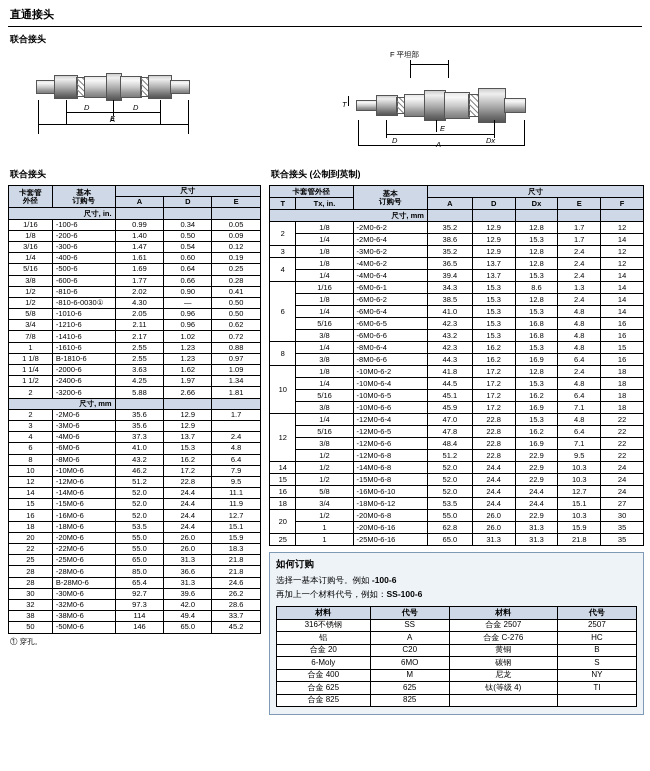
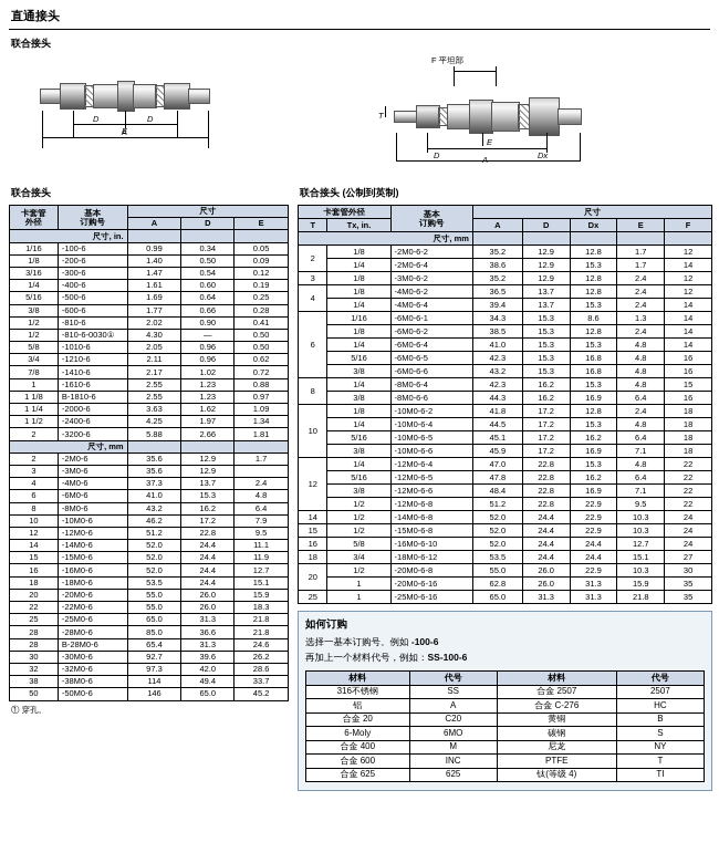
  直通接头
  联合接头
  D
  E
  D
  A
  F 平坦部
  T
  Dx
  D
  E
  A
  联合接头
  卡套管外径	基本订购号	尺寸
  A	D	E
  尺寸, in.
  1/16	-100-6	0.99	0.34	0.05
  1/8	-200-6	1.40	0.50	0.09
  3/16	-300-6	1.47	0.54	0.12
  1/4	-400-6	1.61	0.60	0.19
  5/16	-500-6	1.69	0.64	0.25
  3/8	-600-6	1.77	0.66	0.28
  1/2	-810-6	2.02	0.90	0.41
  1/2	-810-6-0030①	4.30	—	0.50
  5/8	-1010-6	2.05	0.96	0.50
  3/4	-1210-6	2.11	0.96	0.62
  7/8	-1410-6	2.17	1.02	0.72
  1	-1610-6	2.55	1.23	0.88
  1 1/8	B-1810-6	2.55	1.23	0.97
  1 1/4	-2000-6	3.63	1.62	1.09
  1 1/2	-2400-6	4.25	1.97	1.34
  2	-3200-6	5.88	2.66	1.81
  尺寸, mm
  2	-2M0-6	35.6	12.9	1.7
  3	-3M0-6	35.6	12.9
  4	-4M0-6	37.3	13.7	2.4
  6	-6M0-6	41.0	15.3	4.8
  8	-8M0-6	43.2	16.2	6.4
  10	-10M0-6	46.2	17.2	7.9
  12	-12M0-6	51.2	22.8	9.5
  14	-14M0-6	52.0	24.4	11.1
  15	-15M0-6	52.0	24.4	11.9
  16	-16M0-6	52.0	24.4	12.7
  18	-18M0-6	53.5	24.4	15.1
  20	-20M0-6	55.0	26.0	15.9
  22	-22M0-6	55.0	26.0	18.3
  25	-25M0-6	65.0	31.3	21.8
  28	-28M0-6	85.0	36.6	21.8
  28	B-28M0-6	65.4	31.3	24.6
  30	-30M0-6	92.7	39.6	26.2
  32	-32M0-6	97.3	42.0	28.6
  38	-38M0-6	114	49.4	33.7
  50	-50M0-6	146	65.0	45.2
  ① 穿孔。
  联合接头 (公制到英制)
  卡套管外径	基本订购号	尺寸
  T	Tx, in.	A	D	Dx	E	F
  尺寸, mm
  2	1/8	-2M0-6-2	35.2	12.9	12.8	1.7	12
  1/4	-2M0-6-4	38.6	12.9	15.3	1.7	14
  3	1/8	-3M0-6-2	35.2	12.9	12.8	2.4	12
  4	1/8	-4M0-6-2	36.5	13.7	12.8	2.4	12
  1/4	-4M0-6-4	39.4	13.7	15.3	2.4	14
  6	1/16	-6M0-6-1	34.3	15.3	8.6	1.3	14
  1/8	-6M0-6-2	38.5	15.3	12.8	2.4	14
  1/4	-6M0-6-4	41.0	15.3	15.3	4.8	14
  5/16	-6M0-6-5	42.3	15.3	16.8	4.8	16
  3/8	-6M0-6-6	43.2	15.3	16.8	4.8	16
  8	1/4	-8M0-6-4	42.3	16.2	15.3	4.8	15
  3/8	-8M0-6-6	44.3	16.2	16.9	6.4	16
  10	1/8	-10M0-6-2	41.8	17.2	12.8	2.4	18
  1/4	-10M0-6-4	44.5	17.2	15.3	4.8	18
  5/16	-10M0-6-5	45.1	17.2	16.2	6.4	18
  3/8	-10M0-6-6	45.9	17.2	16.9	7.1	18
  12	1/4	-12M0-6-4	47.0	22.8	15.3	4.8	22
  5/16	-12M0-6-5	47.8	22.8	16.2	6.4	22
  3/8	-12M0-6-6	48.4	22.8	16.9	7.1	22
  1/2	-12M0-6-8	51.2	22.8	22.9	9.5	22
  14	1/2	-14M0-6-8	52.0	24.4	22.9	10.3	24
  15	1/2	-15M0-6-8	52.0	24.4	22.9	10.3	24
  16	5/8	-16M0-6-10	52.0	24.4	24.4	12.7	24
  18	3/4	-18M0-6-12	53.5	24.4	24.4	15.1	27
  20	1/2	-20M0-6-8	55.0	26.0	22.9	10.3	30
  1	-20M0-6-16	62.8	26.0	31.3	15.9	35
  25	1	-25M0-6-16	65.0	31.3	31.3	21.8	35
  如何订购
  选择一基本订购号。例如 -100-6
  再加上一个材料代号，例如：SS-100-6
  材料	代号	材料	代号
  316不锈钢	SS	合金 2507	2507
  铝	A	合金 C-276	HC
  合金 20	C20	黄铜	B
  6-Moly	6MO	碳钢	S
  合金 400	M	尼龙	NY
+ 合金 600	INC	PTFE	T
  合金 625	625	钛(等级 4)	TI
- 合金 825	825
